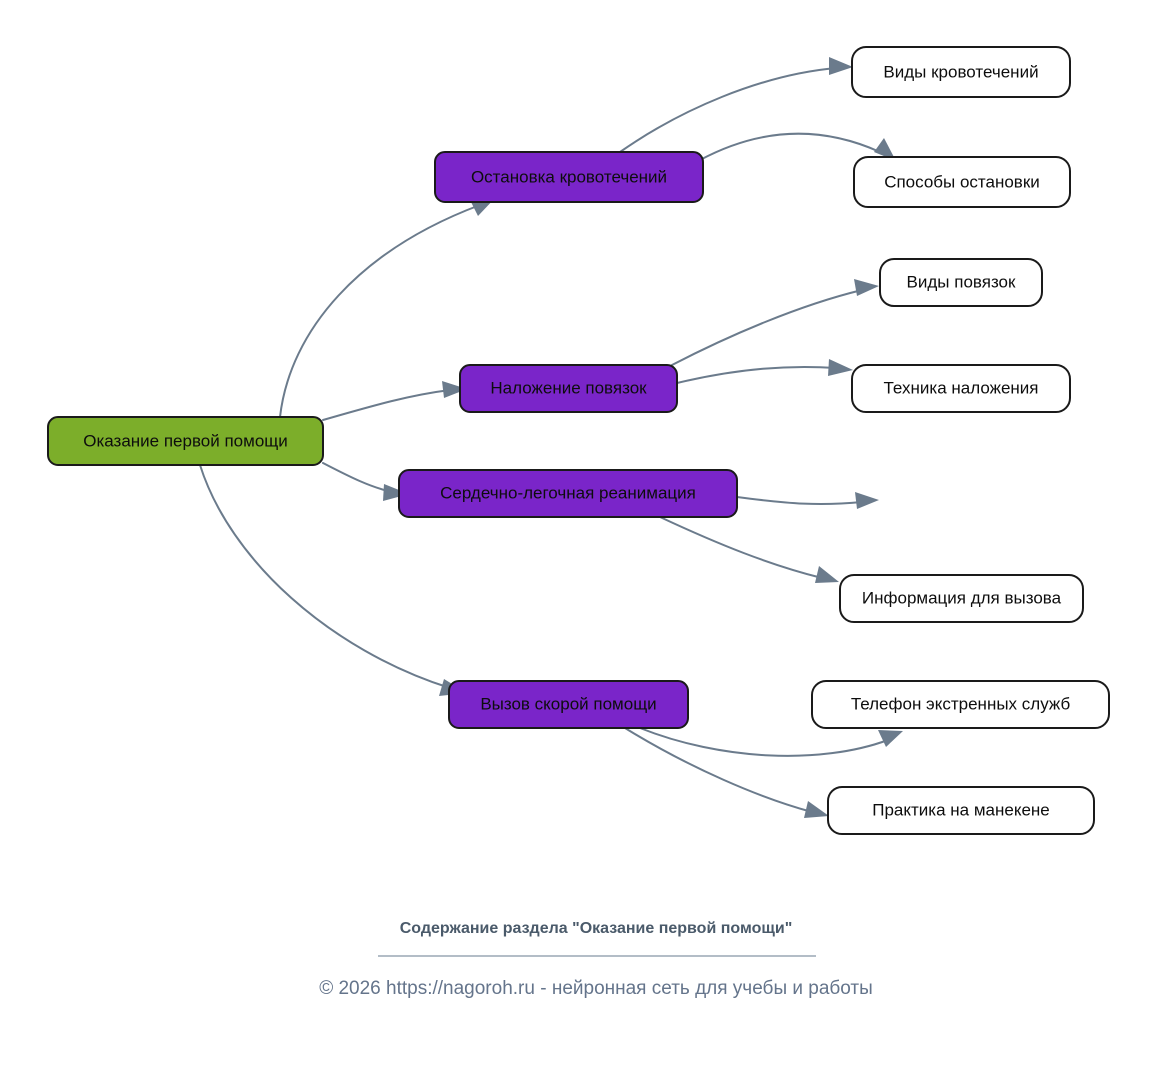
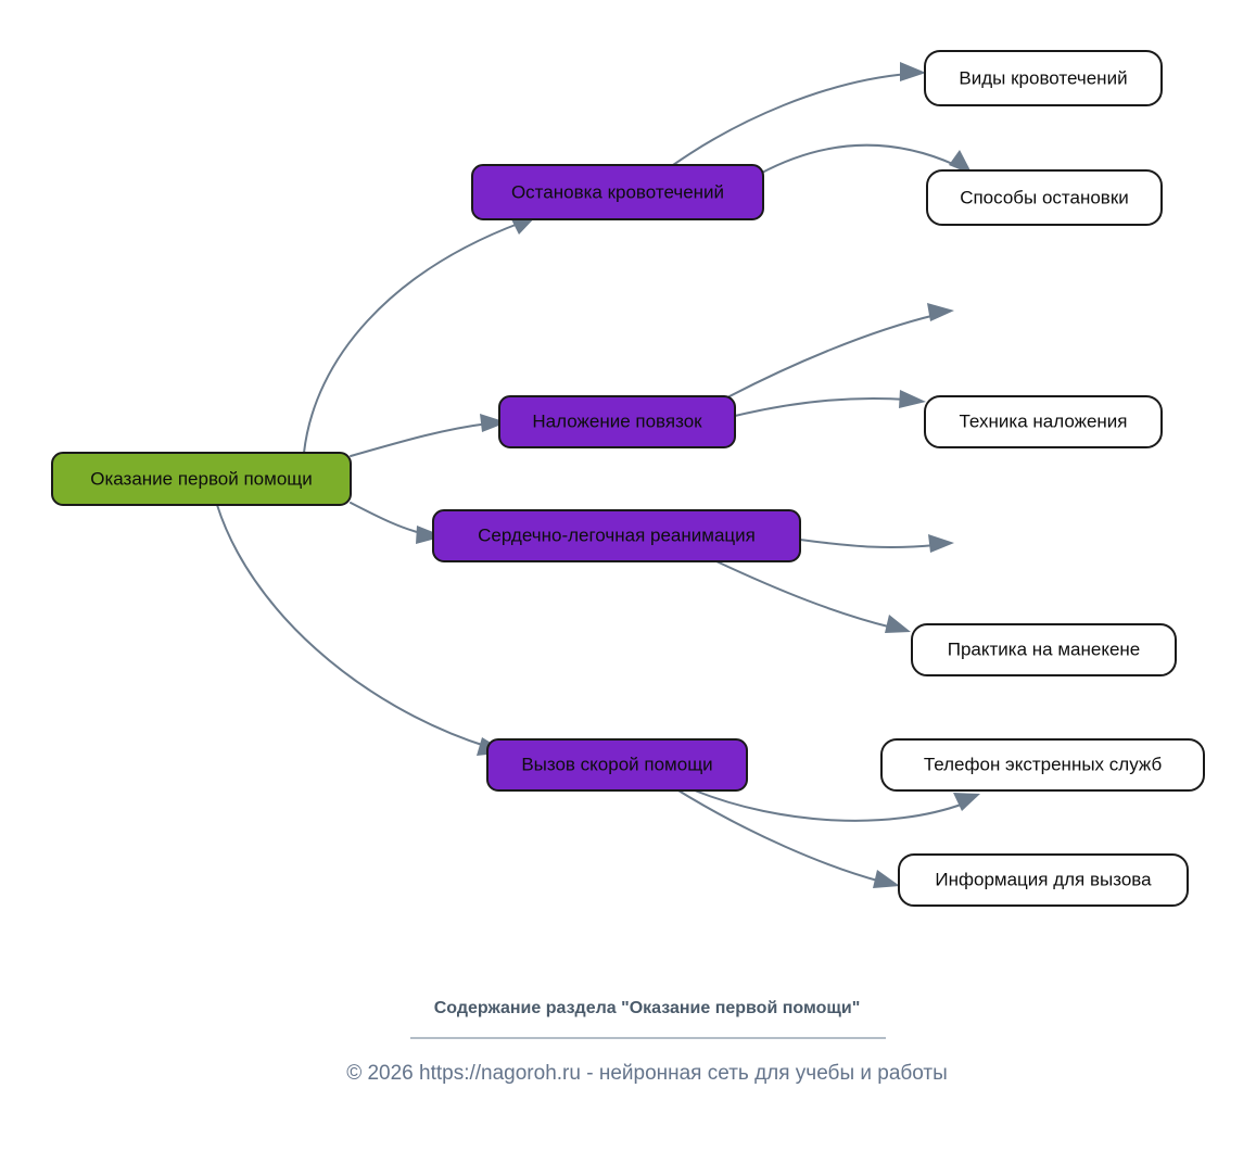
  Оказание первой помощи
  Остановка кровотечений
  Виды кровотечений
  Способы остановки
  Наложение повязок
- Виды повязок
  Техника наложения
  Сердечно-легочная реанимация
- Информация для вызова
+ Практика на манекене
  Вызов скорой помощи
  Телефон экстренных служб
- Практика на манекене
+ Информация для вызова
  Содержание раздела "Оказание первой помощи"
  © 2026 https://nagoroh.ru - нейронная сеть для учебы и работы
